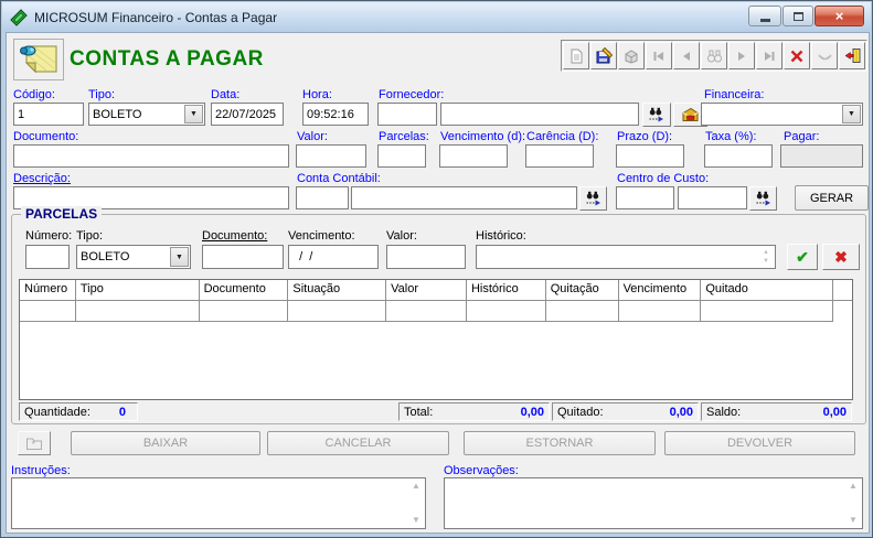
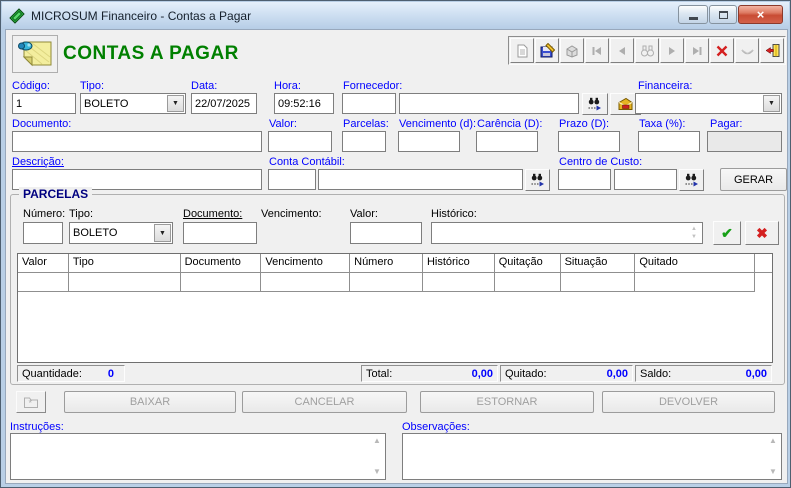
  MICROSUM Financeiro - Contas a Pagar
  ×
  CONTAS A PAGAR
  Código:
  1
  Tipo:
  BOLETO
  Data:
  22/07/2025
  Hora:
  09:52:16
  Fornecedor:
  Financeira:
  Documento:
  Valor:
  Parcelas:
  Vencimento (d):
  Carência (D):
  Prazo (D):
  Taxa (%):
  Pagar:
  Descrição:
  Conta Contábil:
  Centro de Custo:
  GERAR
  PARCELAS
  Número:
  Tipo:
  BOLETO
  Documento:
  Vencimento:
- / /
  Valor:
  Histórico:
  ✔
  ✖
- Número
+ Valor
  Tipo
  Documento
- Situação
+ Vencimento
- Valor
+ Número
  Histórico
  Quitação
- Vencimento
+ Situação
  Quitado
  Quantidade:
  0
  Total:
  0,00
  Quitado:
  0,00
  Saldo:
  0,00
  *
  BAIXAR
  CANCELAR
  ESTORNAR
  DEVOLVER
  Instruções:
  ▲
  ▼
  Observações:
  ▲
  ▼
